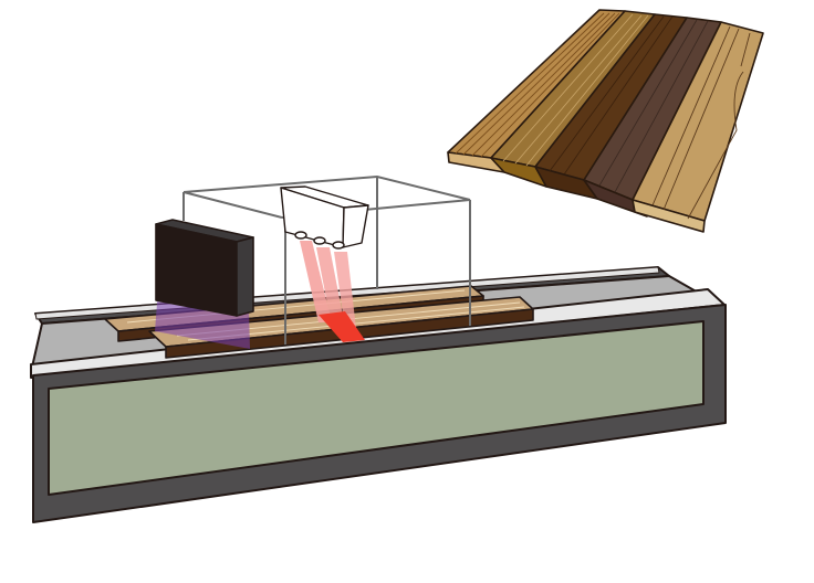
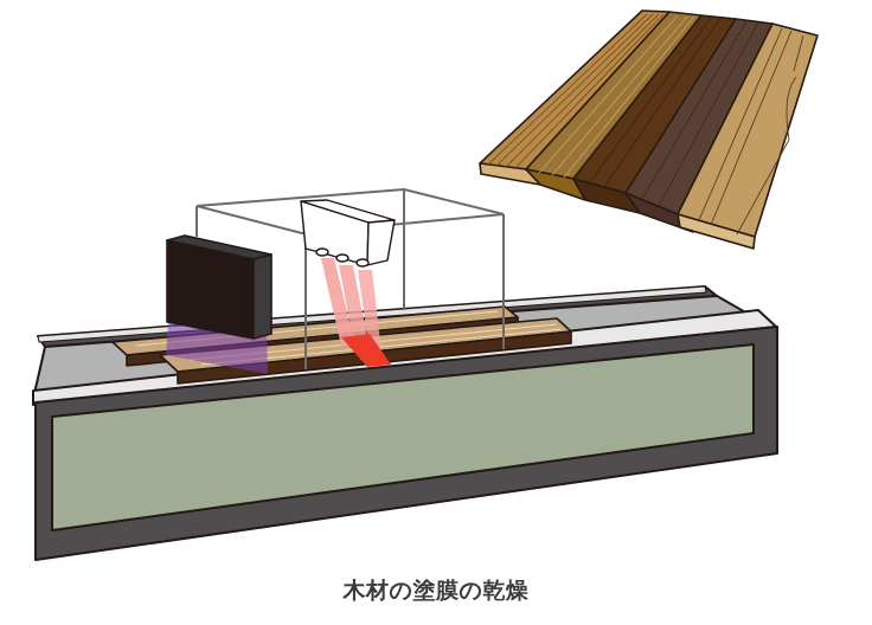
+ 木材の塗膜の乾燥
